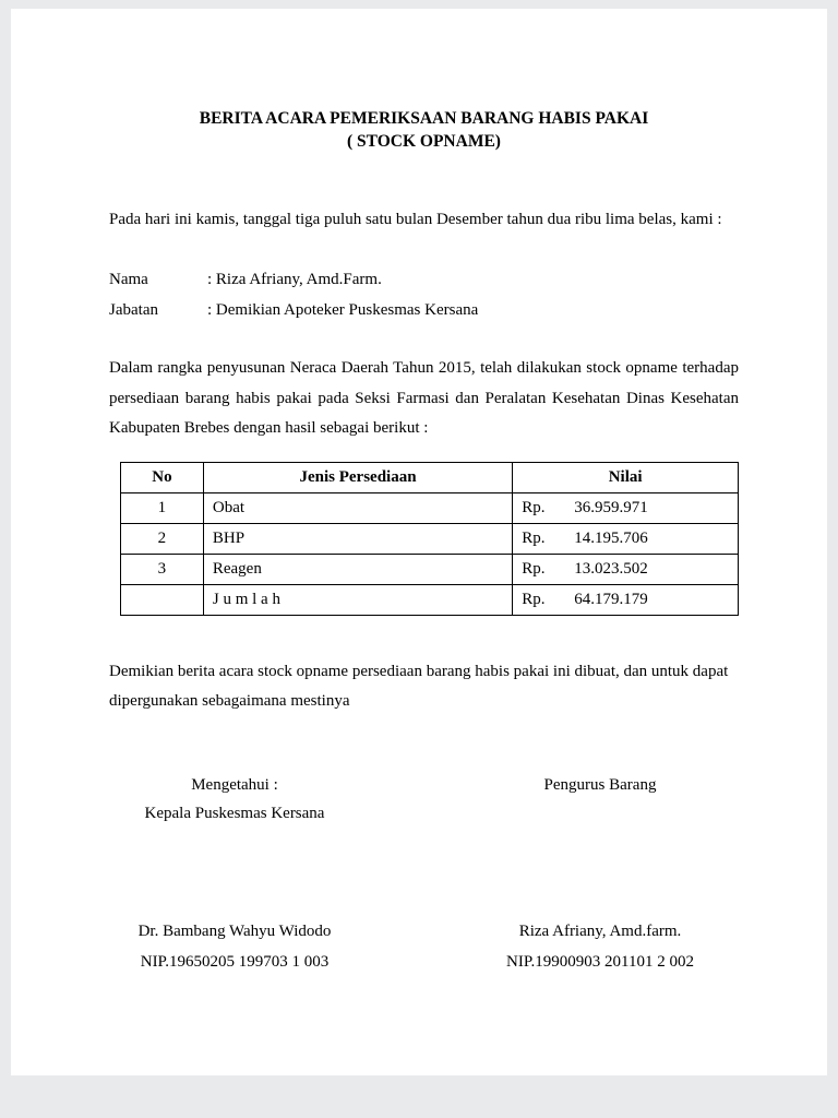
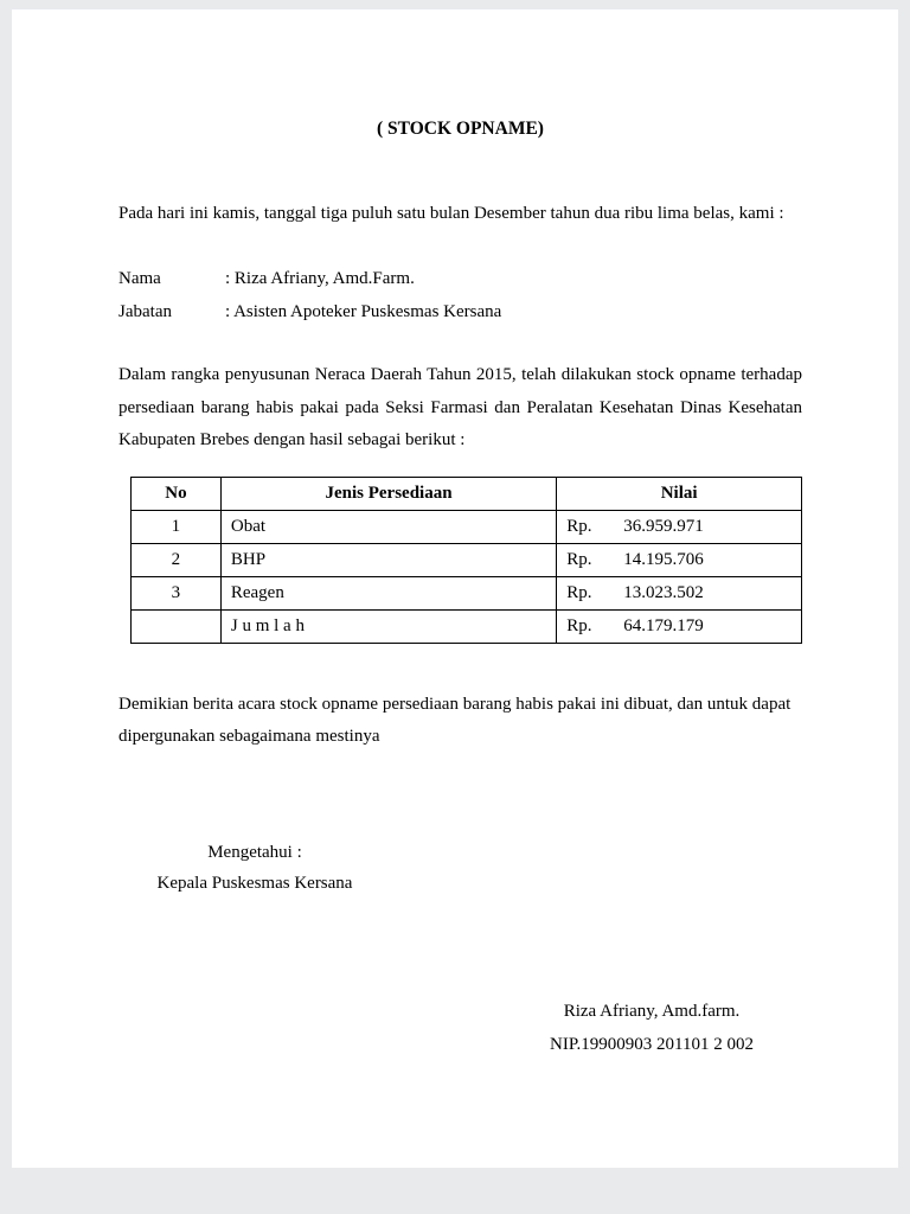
- BERITA ACARA PEMERIKSAAN BARANG HABIS PAKAI
  ( STOCK OPNAME)
  Pada hari ini kamis, tanggal tiga puluh satu bulan Desember tahun dua ribu lima belas, kami :
  Nama
  : Riza Afriany, Amd.Farm.
  Jabatan
- : Demikian Apoteker Puskesmas Kersana
+ : Asisten Apoteker Puskesmas Kersana
  Dalam rangka penyusunan Neraca Daerah Tahun 2015, telah dilakukan stock opname terhadap persediaan barang habis pakai pada Seksi Farmasi dan Peralatan Kesehatan Dinas Kesehatan Kabupaten Brebes dengan hasil sebagai berikut :
  No	Jenis Persediaan	Nilai
  1	Obat	Rp. 36.959.971
  2	BHP	Rp. 14.195.706
  3	Reagen	Rp. 13.023.502
  	J u m l a h	Rp. 64.179.179
  Demikian berita acara stock opname persediaan barang habis pakai ini dibuat, dan untuk dapat dipergunakan sebagaimana mestinya
  Mengetahui :
  Kepala Puskesmas Kersana
- Pengurus Barang
- Dr. Bambang Wahyu Widodo
- NIP.19650205 199703 1 003
  Riza Afriany, Amd.farm.
  NIP.19900903 201101 2 002
